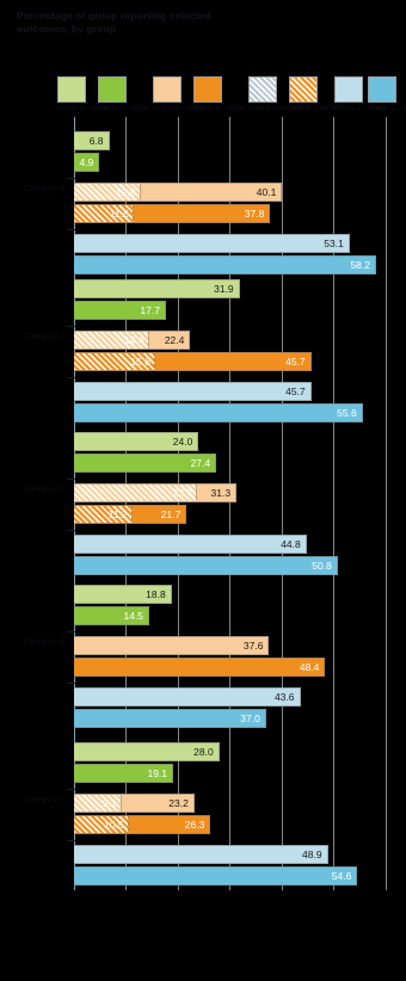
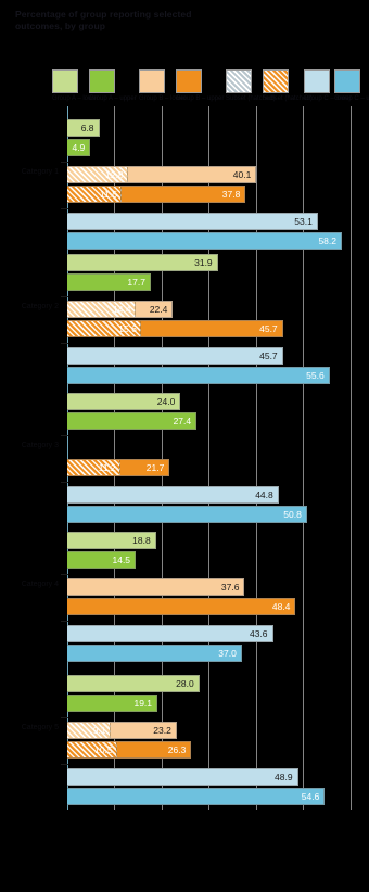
  Percentage of group reporting selected
  outcomes, by group
  6.8
  4.9
  12.8
  40.1
  11.5
  37.8
  53.1
  58.2
  31.9
  17.7
  14.4
  22.4
  15.6
  45.7
  45.7
  55.6
  24.0
  27.4
- 23.7
- 31.3
  11.2
  21.7
  44.8
  50.8
  18.8
  14.5
  37.6
  48.4
  43.6
  37.0
  28.0
  19.1
  9.1
  23.2
  10.5
  26.3
  48.9
  54.6
